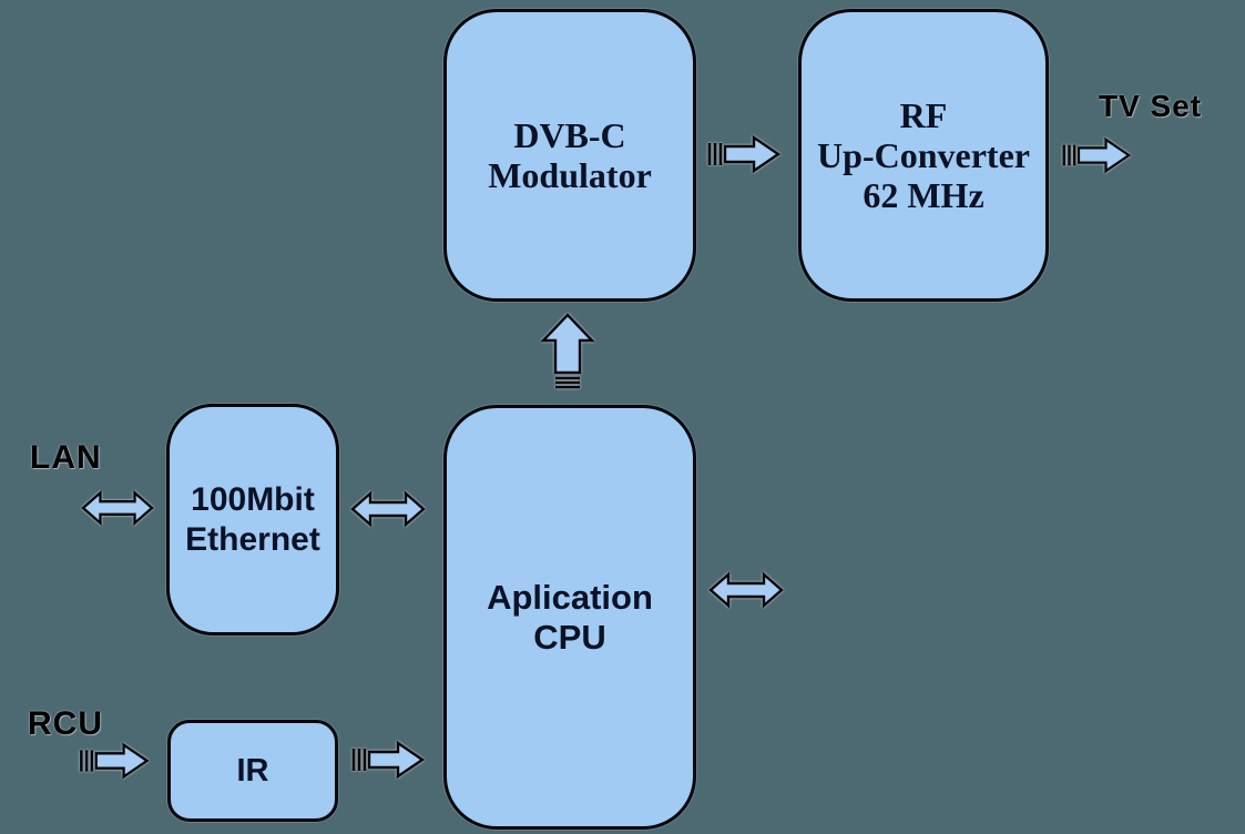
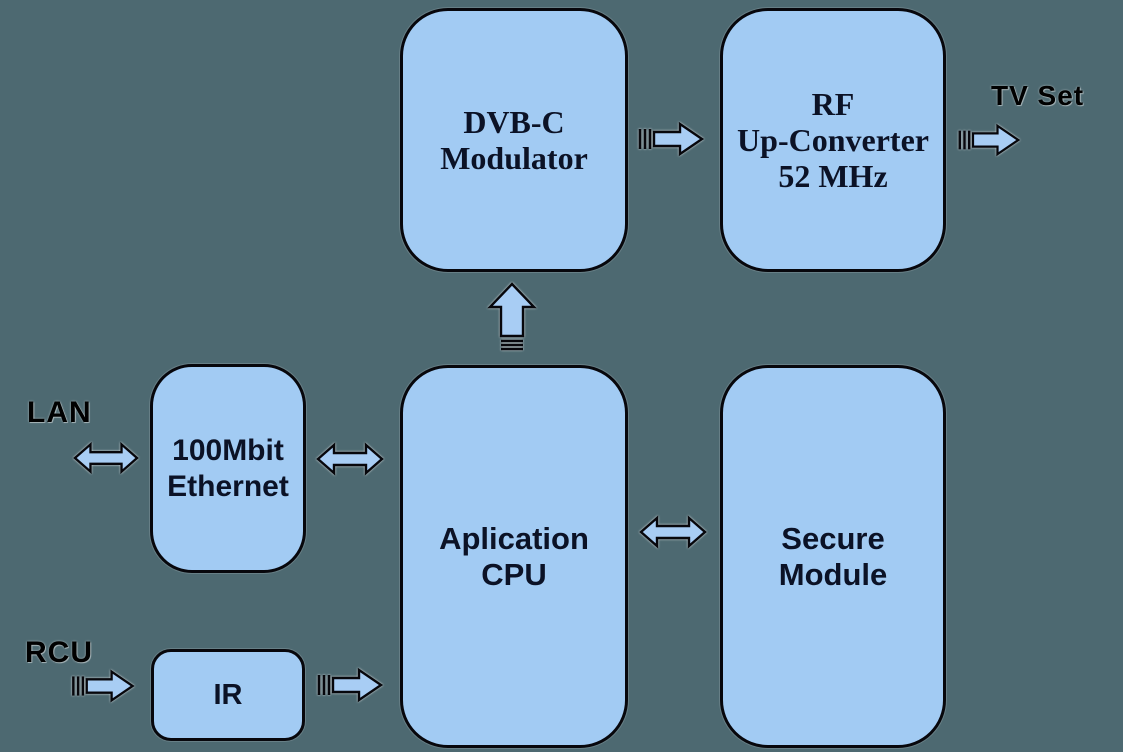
  DVB-C
  Modulator
  RF
  Up-Converter
- 62 MHz
+ 52 MHz
  100Mbit
  Ethernet
  Aplication
  CPU
+ Secure
+ Module
  IR
  LAN
  RCU
  TV Set
